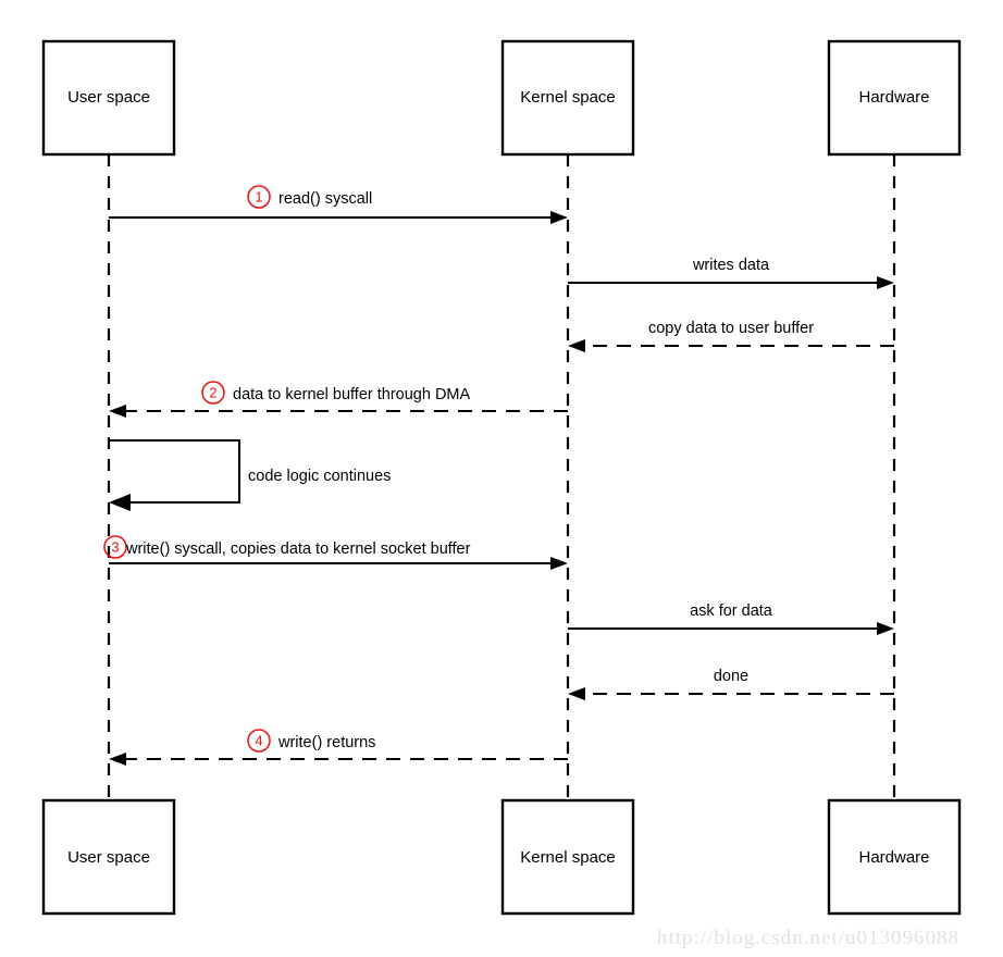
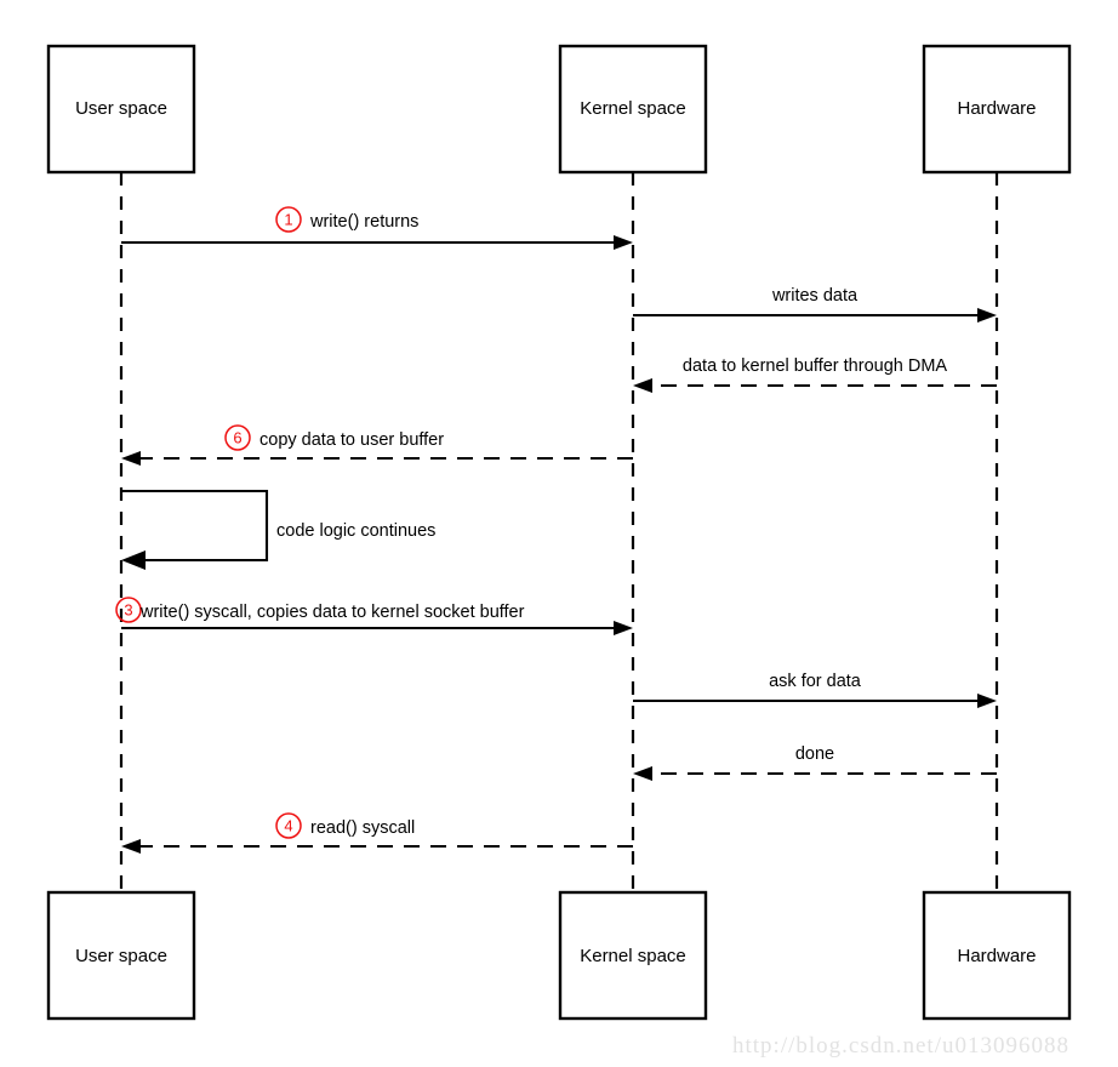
  User space
  Kernel space
  Hardware
  1
- read() syscall
+ write() returns
  writes data
- copy data to user buffer
+ data to kernel buffer through DMA
- 2
+ 6
- data to kernel buffer through DMA
+ copy data to user buffer
  code logic continues
  3
  write() syscall, copies data to kernel socket buffer
  ask for data
  done
  4
- write() returns
+ read() syscall
  User space
  Kernel space
  Hardware
  http://blog.csdn.net/u013096088
